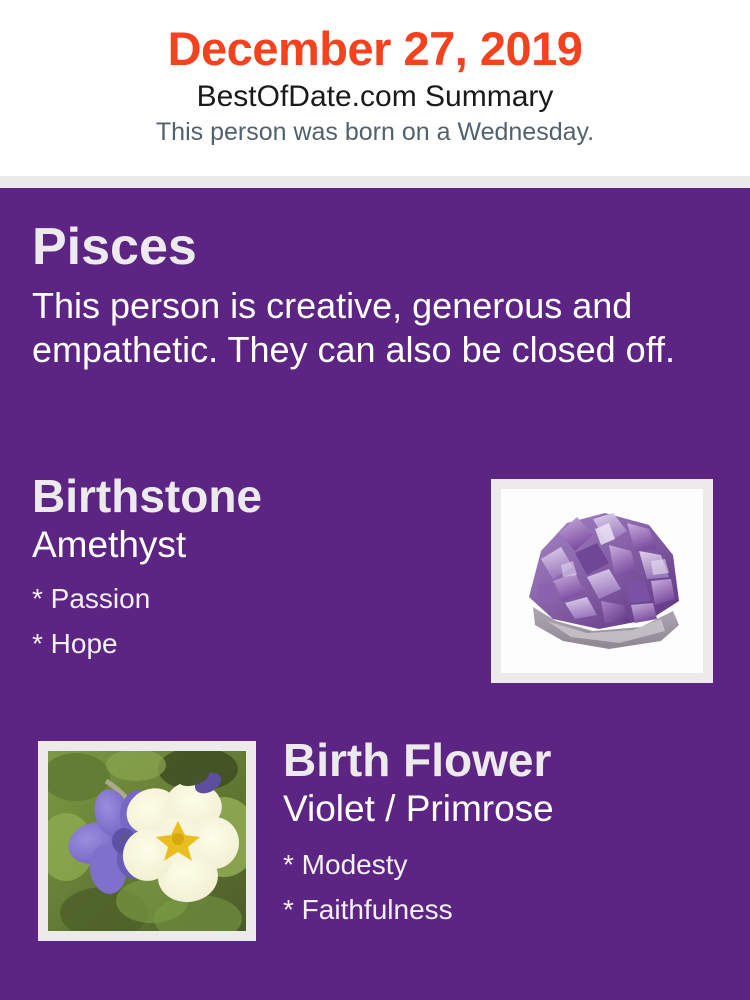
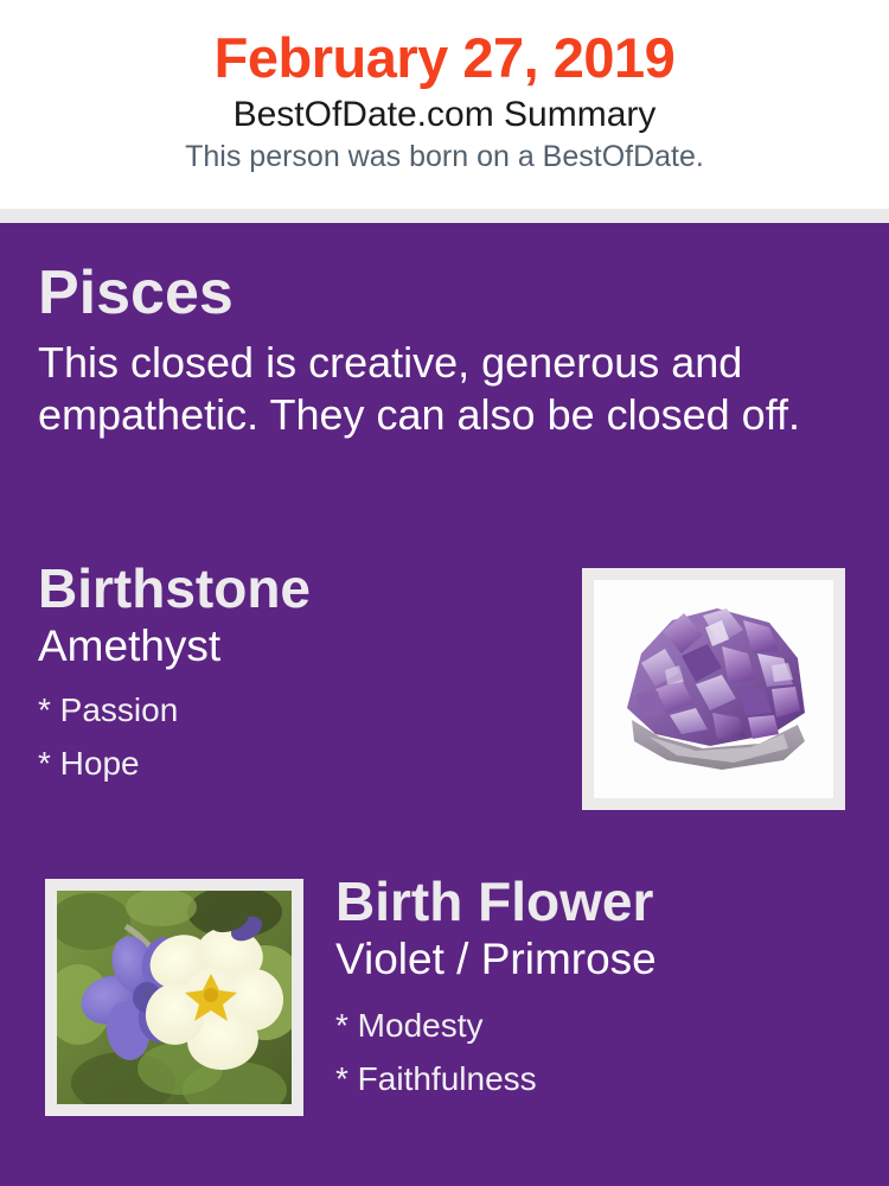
- December 27, 2019
+ February 27, 2019
  BestOfDate.com Summary
- This person was born on a Wednesday.
+ This person was born on a BestOfDate.
  Pisces
- This person is creative, generous and empathetic. They can also be closed off.
+ This closed is creative, generous and empathetic. They can also be closed off.
  Birthstone
  Amethyst
  * Passion
  * Hope
  Birth Flower
  Violet / Primrose
  * Modesty
  * Faithfulness
